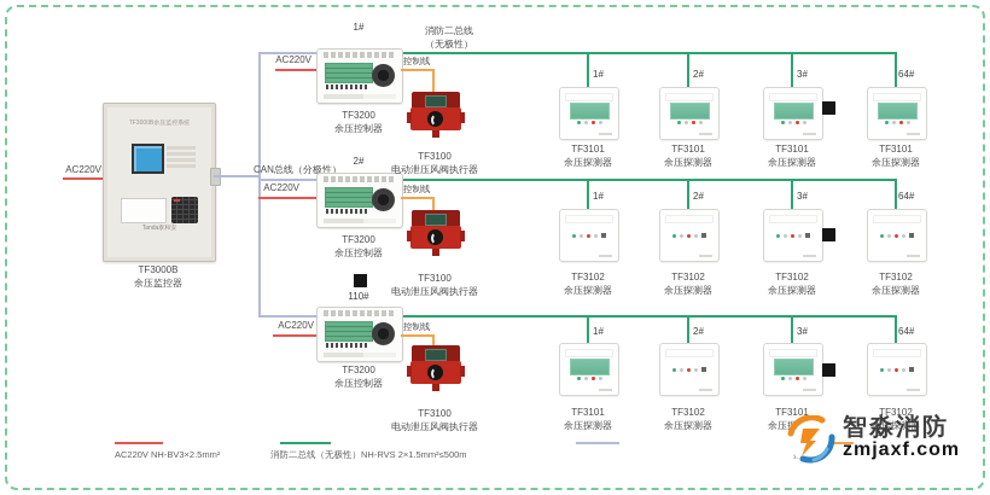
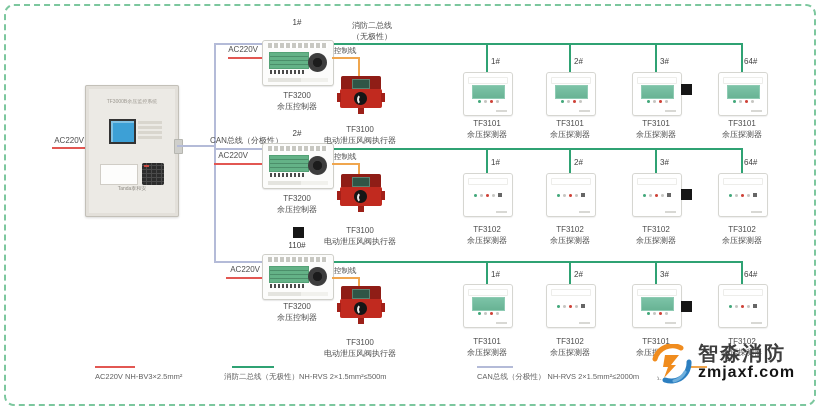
  AC220V
- TF3000B
- 余压监控器
  CAN总线（分极性）
  消防二总线
  （无极性）
  1#
  AC220V
  控制线
  TF3200
  余压控制器
  2#
  AC220V
  控制线
  TF3200
  余压控制器
  110#
  AC220V
  控制线
  TF3200
  余压控制器
  TF3100
  电动泄压风阀执行器
  TF3100
  电动泄压风阀执行器
  TF3100
  电动泄压风阀执行器
  1#
  2#
  3#
  64#
  TF3101
  余压探测器
  TF3101
  余压探测器
  TF3101
  余压探测器
  TF3101
  余压探测器
  1#
  2#
  3#
  64#
  TF3102
  余压探测器
  TF3102
  余压探测器
  TF3102
  余压探测器
  TF3102
  余压探测器
  1#
  2#
  3#
  64#
  TF3101
  余压探测器
  TF3102
  余压探测器
  TF3101
  TF3102
  余压探测器
  AC220V NH-BV3×2.5mm²
  消防二总线（无极性）NH-RVS 2×1.5mm²≤500m
+ CAN总线（分极性） NH-RVS 2×1.5mm²≤2000m
  智淼消防
  zmjaxf.com
